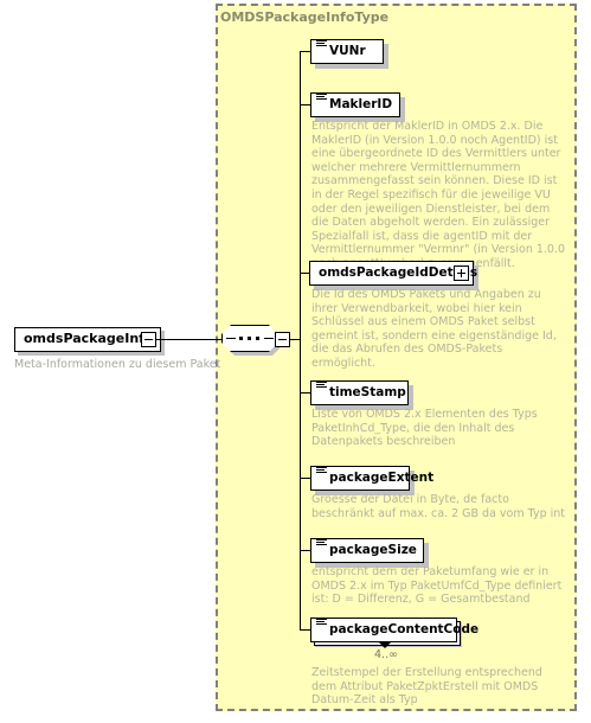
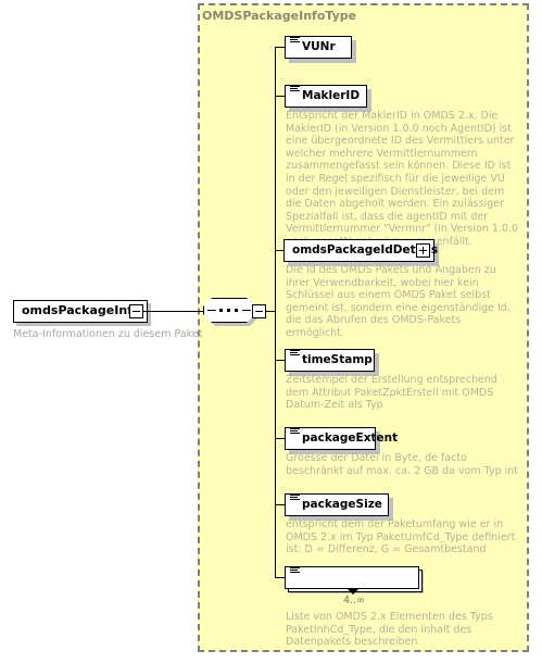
  OMDSPackageInfoType
  omdsPackageIn
  Meta-Informationen zu diesem Paket
  VUNr
  MaklerID
  Entspricht der MaklerID in OMDS 2.x. Die MaklerID (in Version 1.0.0 noch AgentID) ist eine übergeordnete ID des Vermittlers unter welcher mehrere Vermittlernummern zusammengefasst sein können. Diese ID ist in der Regel spezifisch für die jeweilige VU oder den jeweiligen Dienstleister, bei dem die Daten abgeholt werden. Ein zulässiger Spezialfall ist, dass die agentID mit der Vermittlernummer "Vermnr" (in Version 1.0.0 enfällt.
  omdsPackageIdDets
  Die Id des OMDS Pakets und Angaben zu ihrer Verwendbarkeit, wobei hier kein Schlüssel aus einem OMDS Paket selbst gemeint ist, sondern eine eigenständige Id, die das Abrufen des OMDS-Pakets ermöglicht.
  timeStamp
- Liste von OMDS 2.x Elementen des Typs PaketInhCd_Type, die den Inhalt des Datenpakets beschreiben
+ Zeitstempel der Erstellung entsprechend dem Attribut PaketZpktErstell mit OMDS Datum-Zeit als Typ
  packageExtent
  Groesse der Datei in Byte, de facto beschränkt auf max. ca. 2 GB da vom Typ int
  packageSize
  entspricht dem der Paketumfang wie er in OMDS 2.x im Typ PaketUmfCd_Type definiert ist: D = Differenz, G = Gesamtbestand
- packageContentCode
  4..∞
- Zeitstempel der Erstellung entsprechend dem Attribut PaketZpktErstell mit OMDS Datum-Zeit als Typ
+ Liste von OMDS 2.x Elementen des Typs PaketInhCd_Type, die den Inhalt des Datenpakets beschreiben
